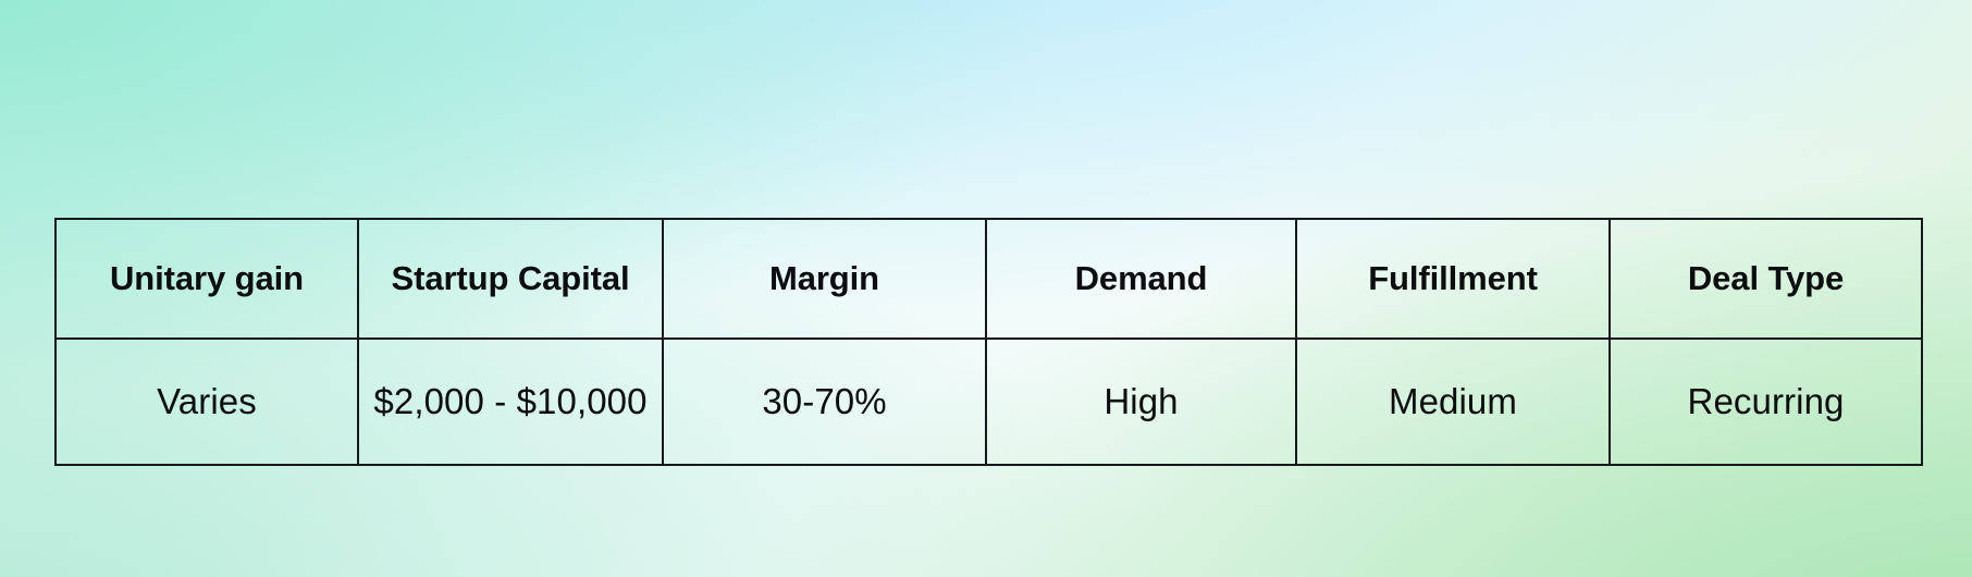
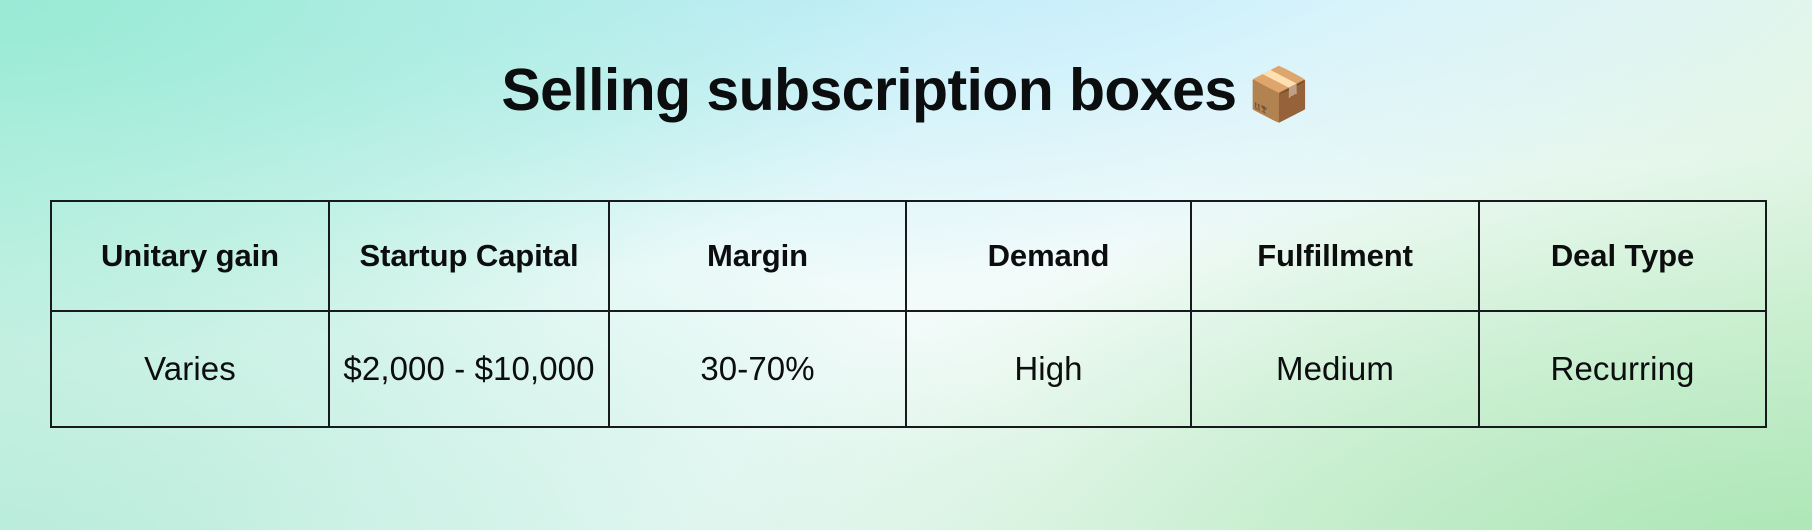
+ Selling subscription boxes 📦
  Unitary gain	Startup Capital	Margin	Demand	Fulfillment	Deal Type
  Varies	$2,000 - $10,000	30-70%	High	Medium	Recurring
